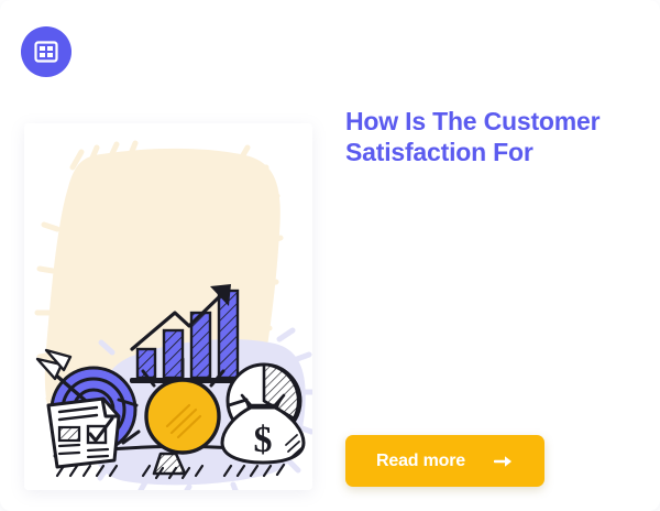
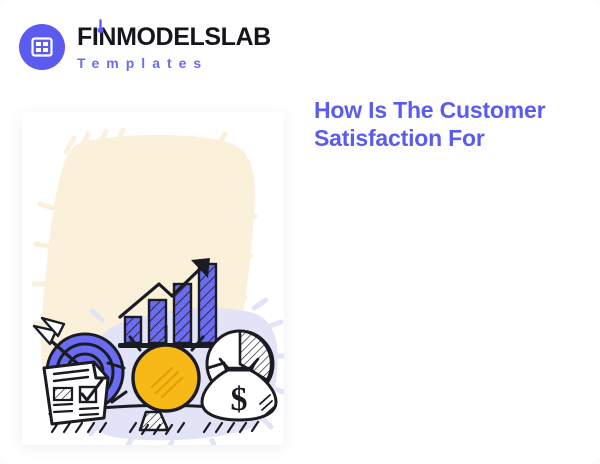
+ FINMODELSLAB
+ Templates
  $
  How Is The Customer Satisfaction For
- Read more
